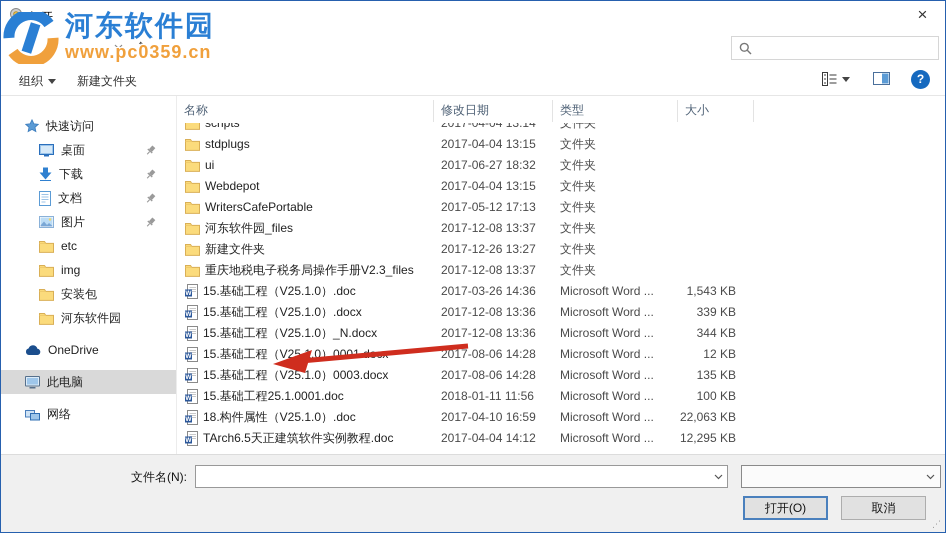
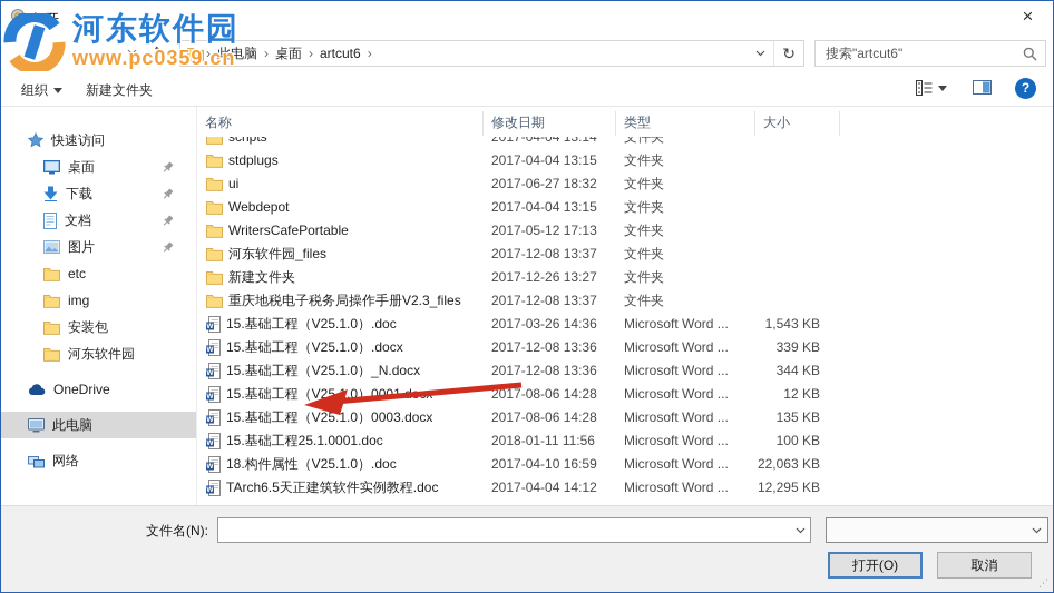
  ×
  ↑
+ › 此电脑 › 桌面 › artcut6 ›
+ ↻
+ 搜索"artcut6"
  组织
  新建文件夹
  ?
  快速访问
  桌面
  下载
  文档
  图片
  etc
  img
  安装包
  河东软件园
  OneDrive
  此电脑
  网络
  scripts
  2017-04-04 13:14
  文件夹
  stdplugs
  2017-04-04 13:15
  文件夹
  ui
  2017-06-27 18:32
  文件夹
  Webdepot
  2017-04-04 13:15
  文件夹
  WritersCafePortable
  2017-05-12 17:13
  文件夹
  河东软件园_files
  2017-12-08 13:37
  文件夹
  新建文件夹
  2017-12-26 13:27
  文件夹
  重庆地税电子税务局操作手册V2.3_files
  2017-12-08 13:37
  文件夹
  15.基础工程（V25.1.0）.doc
  2017-03-26 14:36
  Microsoft Word ...
  1,543 KB
  15.基础工程（V25.1.0）.docx
  2017-12-08 13:36
  Microsoft Word ...
  339 KB
  15.基础工程（V25.1.0）_N.docx
  2017-12-08 13:36
  Microsoft Word ...
  344 KB
  2017-08-06 14:28
  Microsoft Word ...
  12 KB
  15.基础工程（V25.1.0）0003.docx
  2017-08-06 14:28
  Microsoft Word ...
  135 KB
  15.基础工程25.1.0001.doc
  2018-01-11 11:56
  Microsoft Word ...
  100 KB
  18.构件属性（V25.1.0）.doc
  2017-04-10 16:59
  Microsoft Word ...
  22,063 KB
  TArch6.5天正建筑软件实例教程.doc
  2017-04-04 14:12
  Microsoft Word ...
  12,295 KB
  名称
  修改日期
  类型
  大小
  文件名(N):
  打开(O)
  取消
  ⋰
  河东软件园
  www.pc0359.cn
